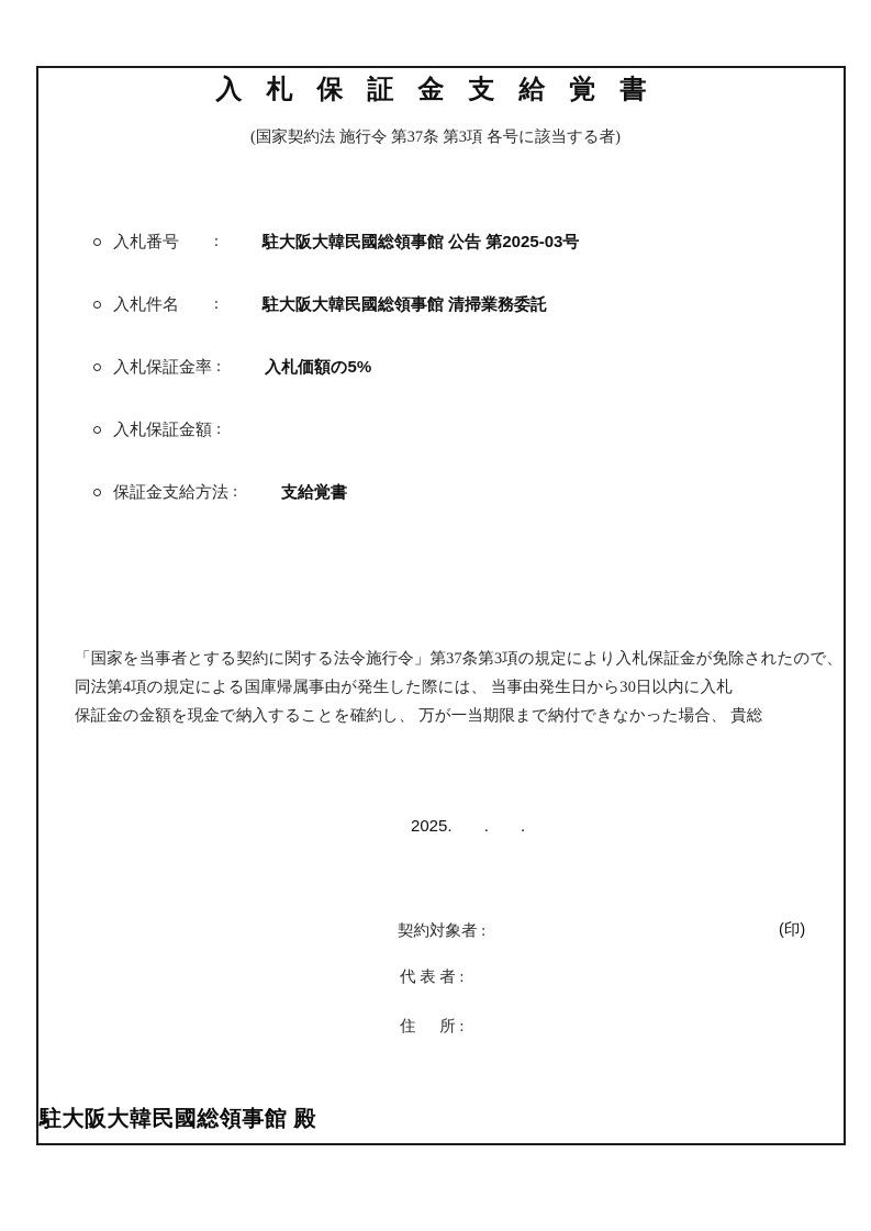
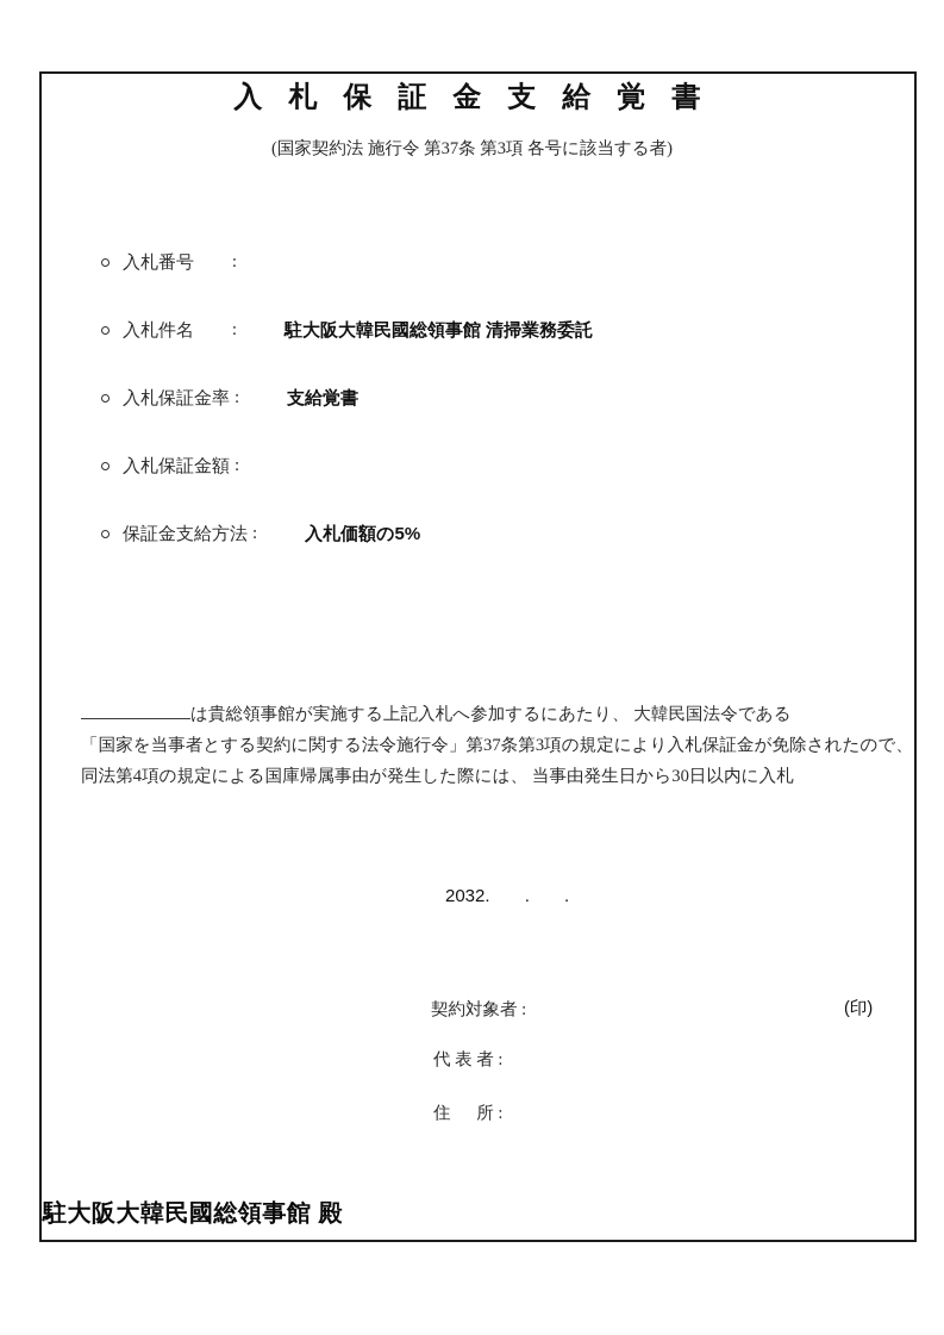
  入 札 保 証 金 支 給 覚 書
  (国家契約法 施行令 第37条 第3項 各号に該当する者)
  入札番号
  :
- 駐大阪大韓民國総領事館 公告 第2025-03号
  入札件名
  :
  駐大阪大韓民國総領事館 清掃業務委託
  入札保証金率
  :
- 入札価額の5%
+ 支給覚書
  入札保証金額
  :
  保証金支給方法
  :
- 支給覚書
+ 入札価額の5%
+ は貴総領事館が実施する上記入札へ参加するにあたり、 大韓民国法令である
  「国家を当事者とする契約に関する法令施行令」第37条第3項の規定により入札保証金が免除されたので、
  同法第4項の規定による国庫帰属事由が発生した際には、 当事由発生日から30日以内に入札
- 保証金の金額を現金で納入することを確約し、 万が一当期限まで納付できなかった場合、 貴総
- 2025. . .
+ 2032. . .
  契約対象者 :
  (印)
  代 表 者 :
  住 所 :
  駐大阪大韓民國総領事館 殿
